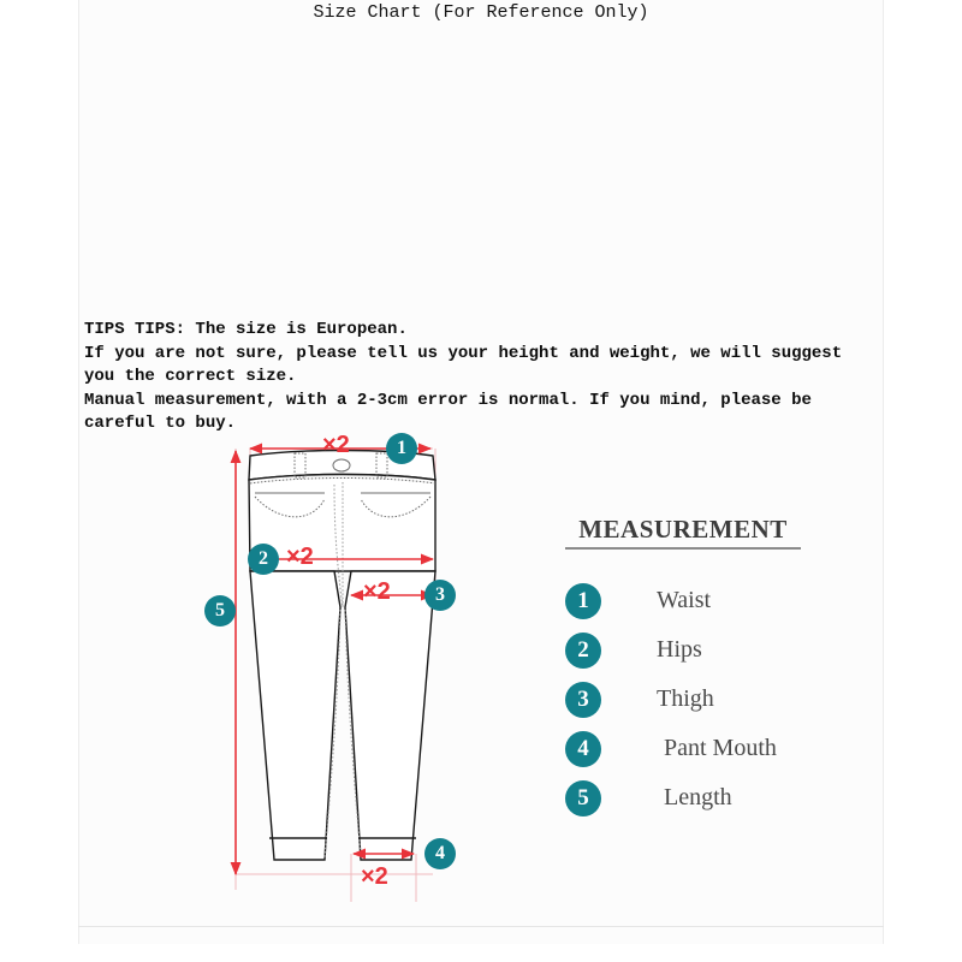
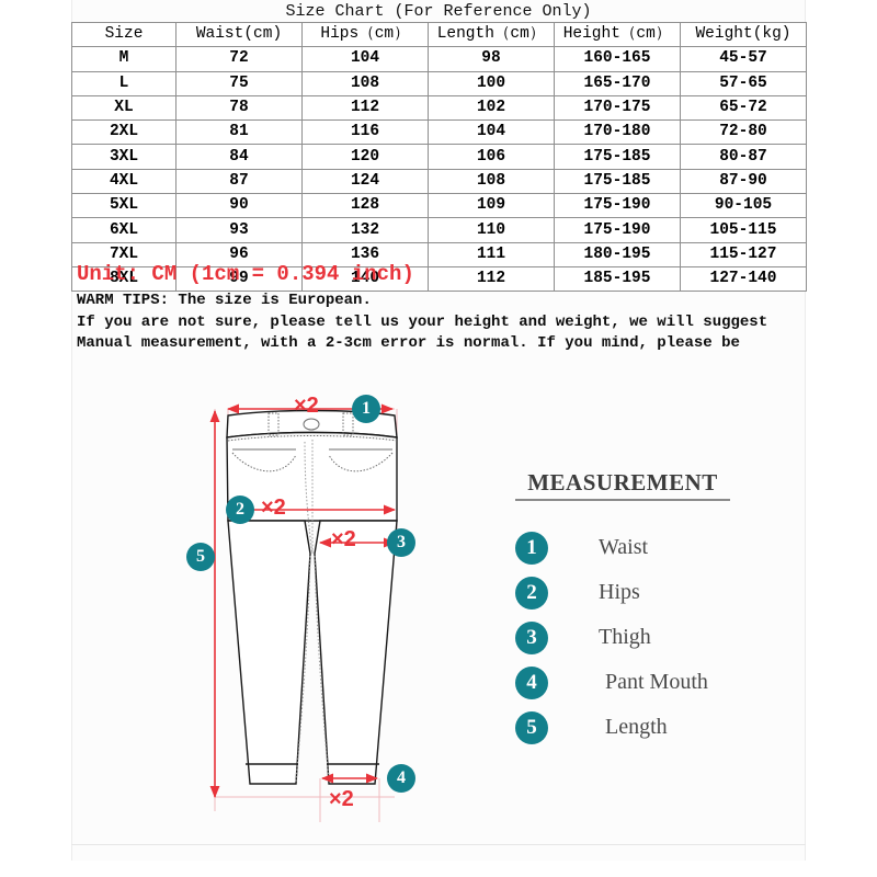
  Size Chart (For Reference Only)
+ Size	Waist(cm)	Hips（cm）	Length（cm）	Height（cm）	Weight(kg)
+ M	72	104	98	160-165	45-57
+ L	75	108	100	165-170	57-65
+ XL	78	112	102	170-175	65-72
+ 2XL	81	116	104	170-180	72-80
+ 3XL	84	120	106	175-185	80-87
+ 4XL	87	124	108	175-185	87-90
+ 5XL	90	128	109	175-190	90-105
+ 6XL	93	132	110	175-190	105-115
+ 7XL	96	136	111	180-195	115-127
+ 8XL	99	140	112	185-195	127-140
+ Unit: CM (1cm = 0.394 inch)
- TIPS TIPS: The size is European.
+ WARM TIPS: The size is European.
  If you are not sure, please tell us your height and weight, we will suggest
- you the correct size.
  Manual measurement, with a 2-3cm error is normal. If you mind, please be
- careful to buy.
  1
  2
  3
  4
  5
  ×2
  ×2
  ×2
  ×2
  MEASUREMENT
  1
  Waist
  2
  Hips
  3
  Thigh
  4
  Pant Mouth
  5
  Length
